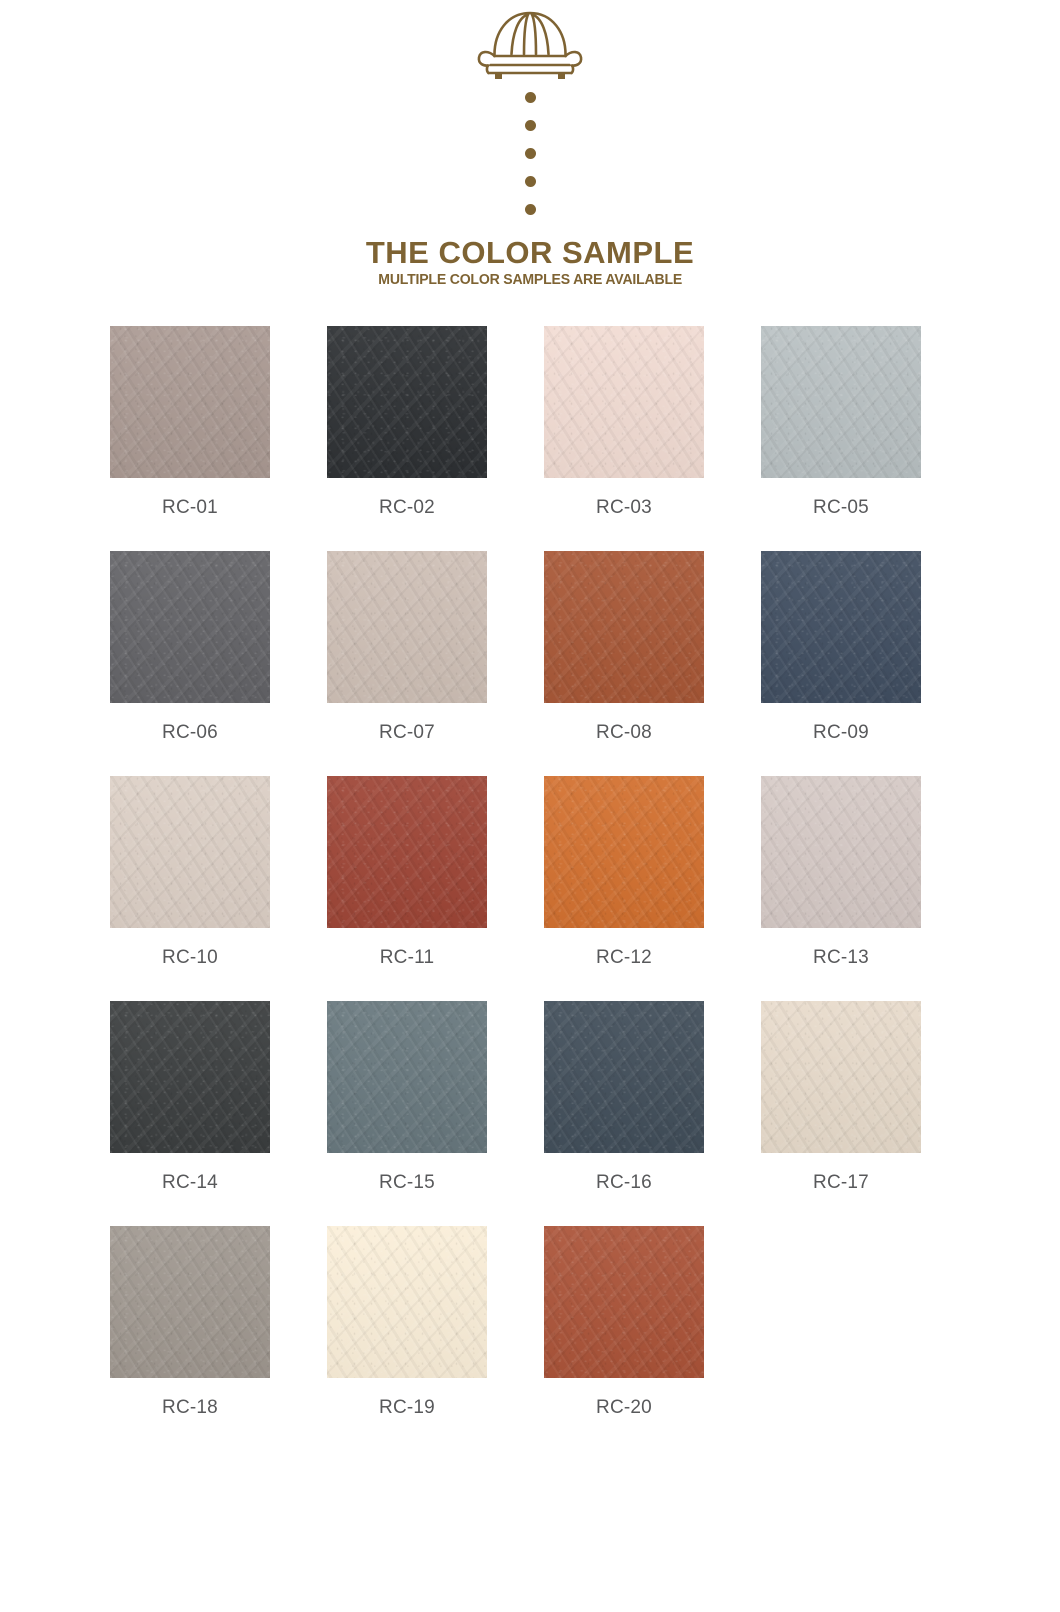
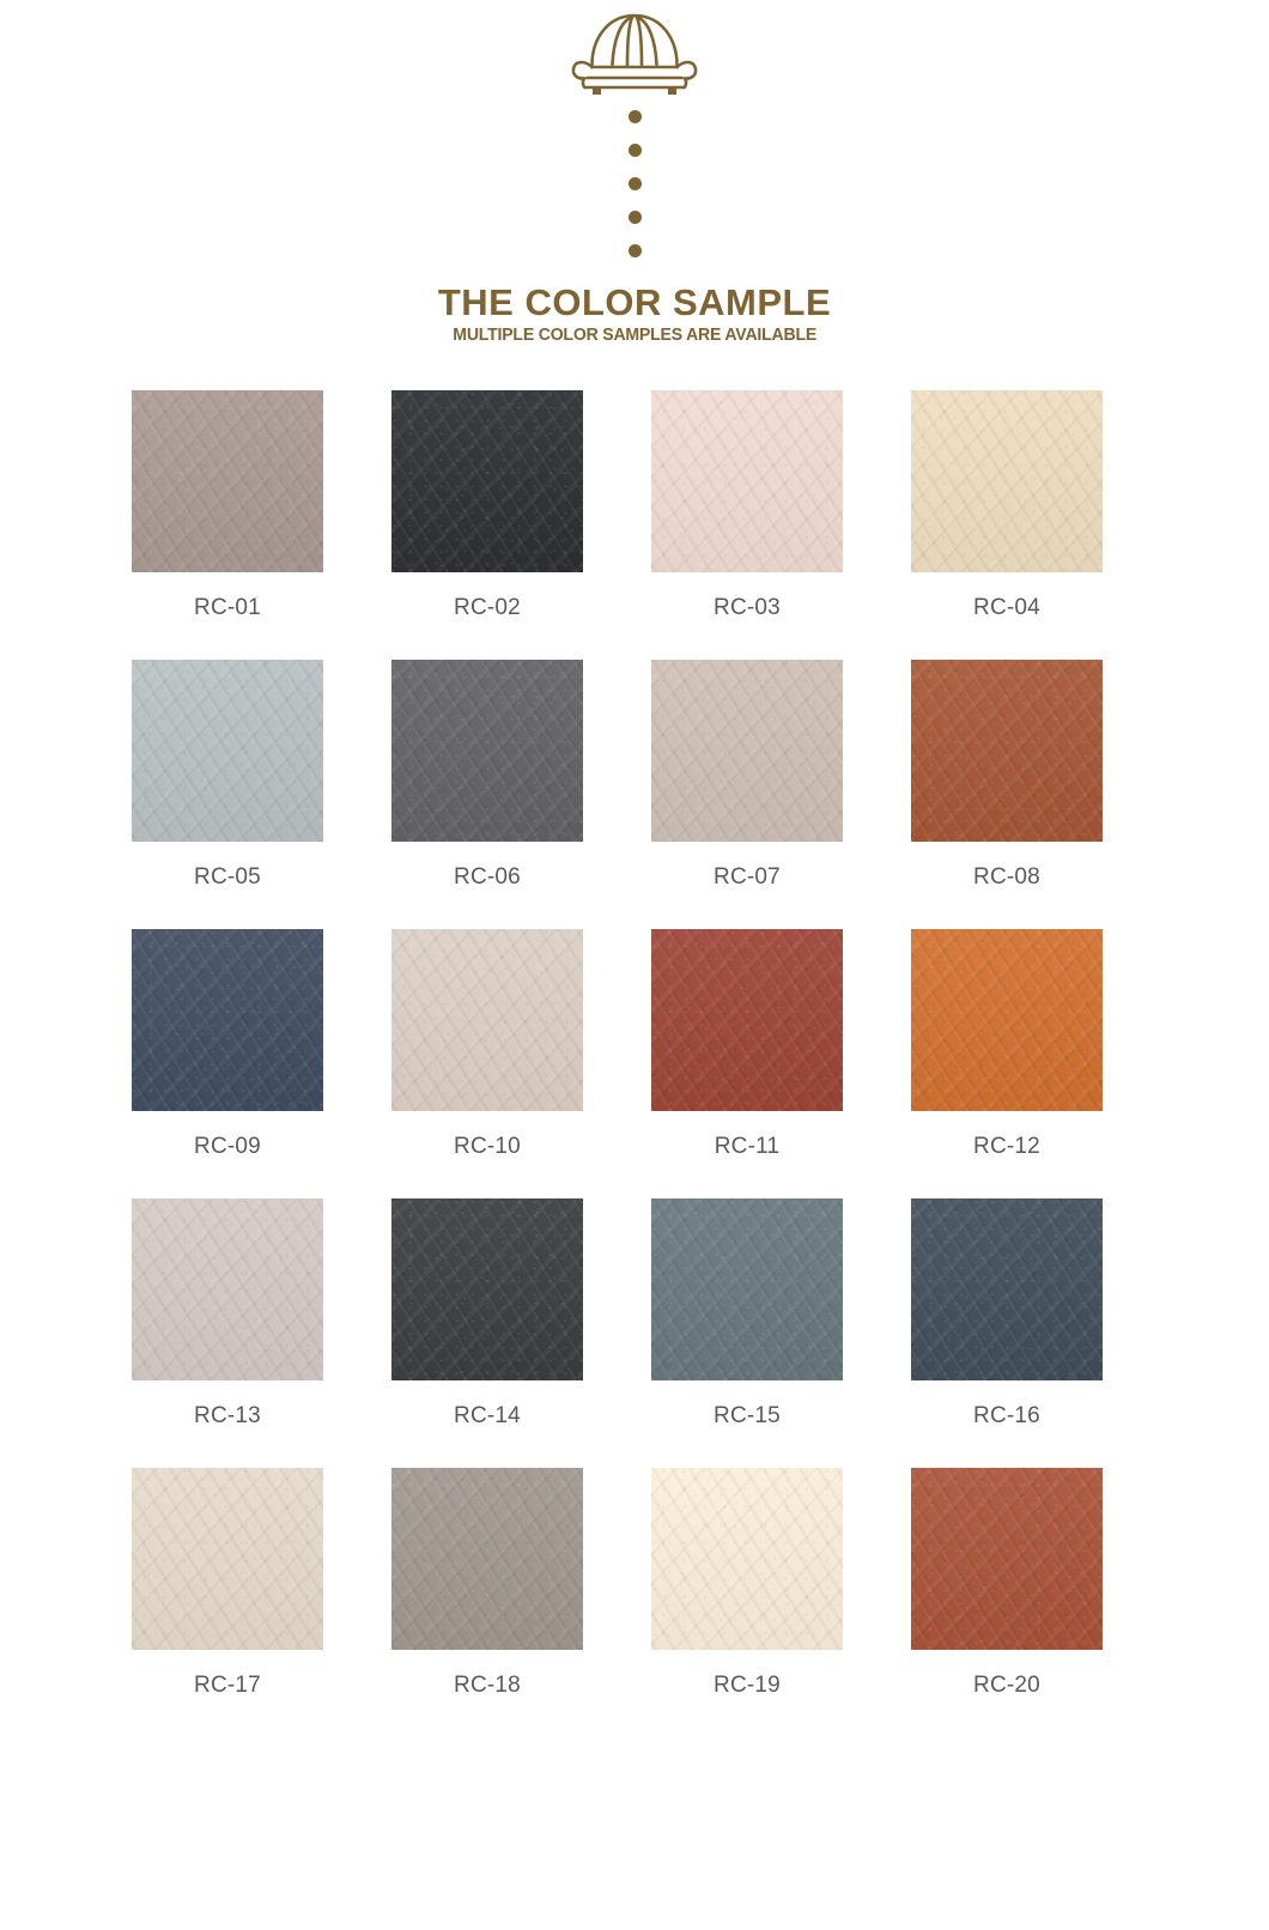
  THE COLOR SAMPLE
  MULTIPLE COLOR SAMPLES ARE AVAILABLE
  RC-01
  RC-02
  RC-03
+ RC-04
  RC-05
  RC-06
  RC-07
  RC-08
  RC-09
  RC-10
  RC-11
  RC-12
  RC-13
  RC-14
  RC-15
  RC-16
  RC-17
  RC-18
  RC-19
  RC-20
